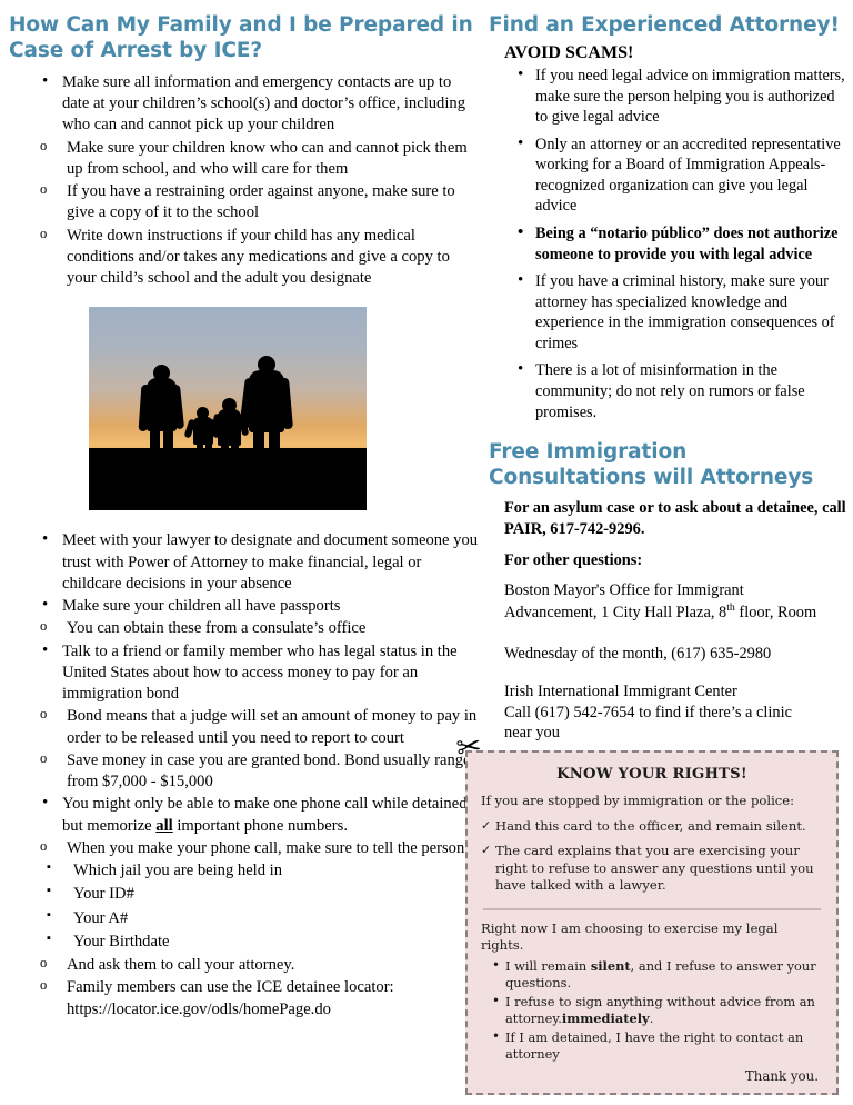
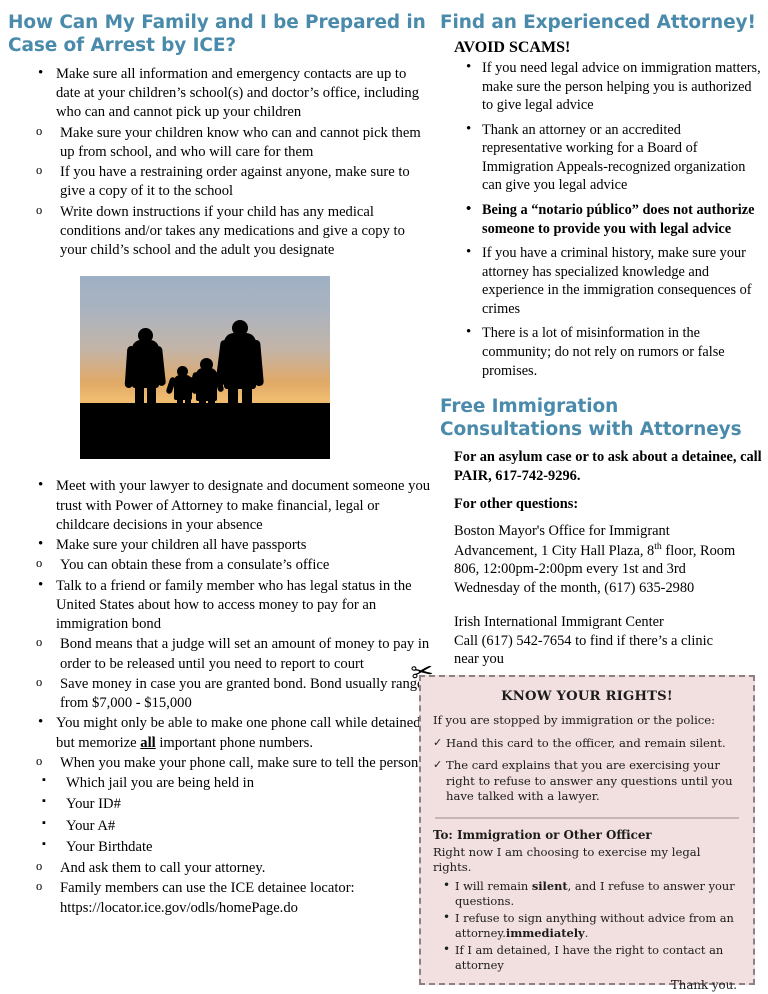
  How Can My Family and I be Prepared in Case of Arrest by ICE?
  •
  Make sure all information and emergency contacts are up to date at your children’s school(s) and doctor’s office, including who can and cannot pick up your children
  o
  Make sure your children know who can and cannot pick them up from school, and who will care for them
  o
  If you have a restraining order against anyone, make sure to give a copy of it to the school
  o
  Write down instructions if your child has any medical conditions and/or takes any medications and give a copy to your child’s school and the adult you designate
  •
  Meet with your lawyer to designate and document someone you trust with Power of Attorney to make financial, legal or childcare decisions in your absence
  •
  Make sure your children all have passports
  o
  You can obtain these from a consulate’s office
  •
  Talk to a friend or family member who has legal status in the United States about how to access money to pay for an immigration bond
  o
  Bond means that a judge will set an amount of money to pay in order to be released until you need to report to court
  o
  Save money in case you are granted bond. Bond usually rang from $7,000 - $15,000
  •
  You might only be able to make one phone call while detained but memorize all important phone numbers.
  o
  When you make your phone call, make sure to tell the person
  ▪
  Which jail you are being held in
  ▪
  Your ID#
  ▪
  Your A#
  ▪
  Your Birthdate
  o
  And ask them to call your attorney.
  o
  Family members can use the ICE detainee locator: https://locator.ice.gov/odls/homePage.do
  Find an Experienced Attorney!
  AVOID SCAMS!
  •
  If you need legal advice on immigration matters, make sure the person helping you is authorized to give legal advice
  •
- Only an attorney or an accredited representative working for a Board of Immigration Appeals-recognized organization can give you legal advice
+ Thank an attorney or an accredited representative working for a Board of Immigration Appeals-recognized organization can give you legal advice
  •
  Being a “notario público” does not authorize someone to provide you with legal advice
  •
  If you have a criminal history, make sure your attorney has specialized knowledge and experience in the immigration consequences of crimes
  •
  There is a lot of misinformation in the community; do not rely on rumors or false promises.
- Free Immigration Consultations will Attorneys
+ Free Immigration Consultations with Attorneys
  For an asylum case or to ask about a detainee, call PAIR, 617-742-9296.
  For other questions:
  Boston Mayor's Office for Immigrant
  Advancement, 1 City Hall Plaza, 8th floor, Room
+ 806, 12:00pm-2:00pm every 1st and 3rd
  Wednesday of the month, (617) 635-2980
  Irish International Immigrant Center
  Call (617) 542-7654 to find if there’s a clinic
  near you
  KNOW YOUR RIGHTS!
  If you are stopped by immigration or the police:
  ✓
  Hand this card to the officer, and remain silent.
  ✓
  The card explains that you are exercising your right to refuse to answer any questions until you have talked with a lawyer.
+ To: Immigration or Other Officer
  Right now I am choosing to exercise my legal rights.
  •
  I will remain silent, and I refuse to answer your questions.
  •
  I refuse to sign anything without advice from an attorney.immediately.
  •
  If I am detained, I have the right to contact an attorney
  Thank you.
